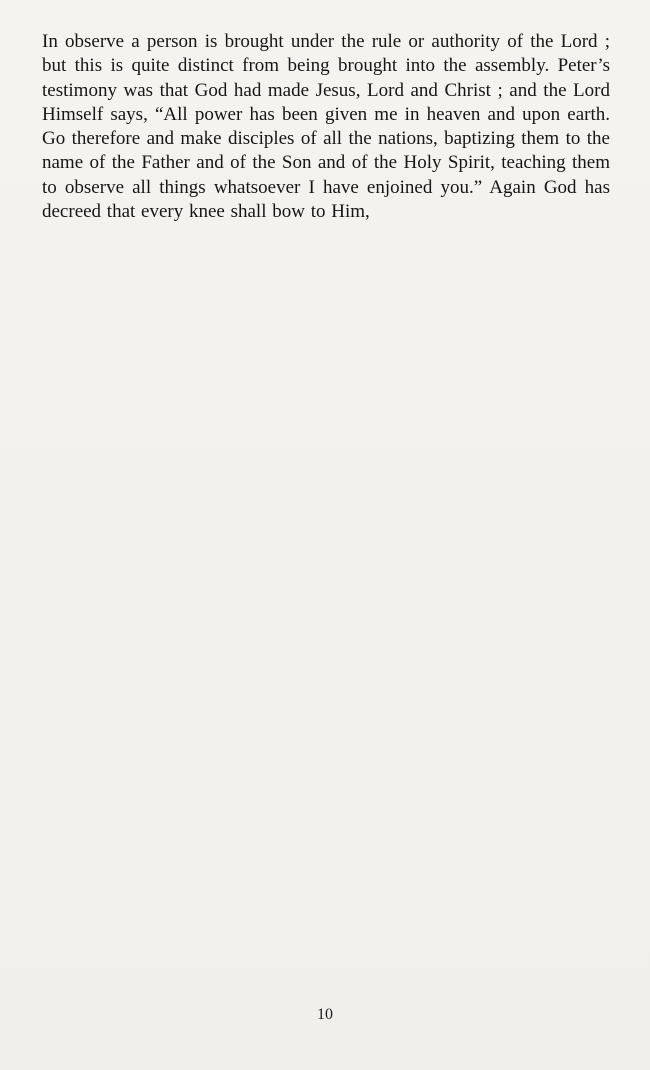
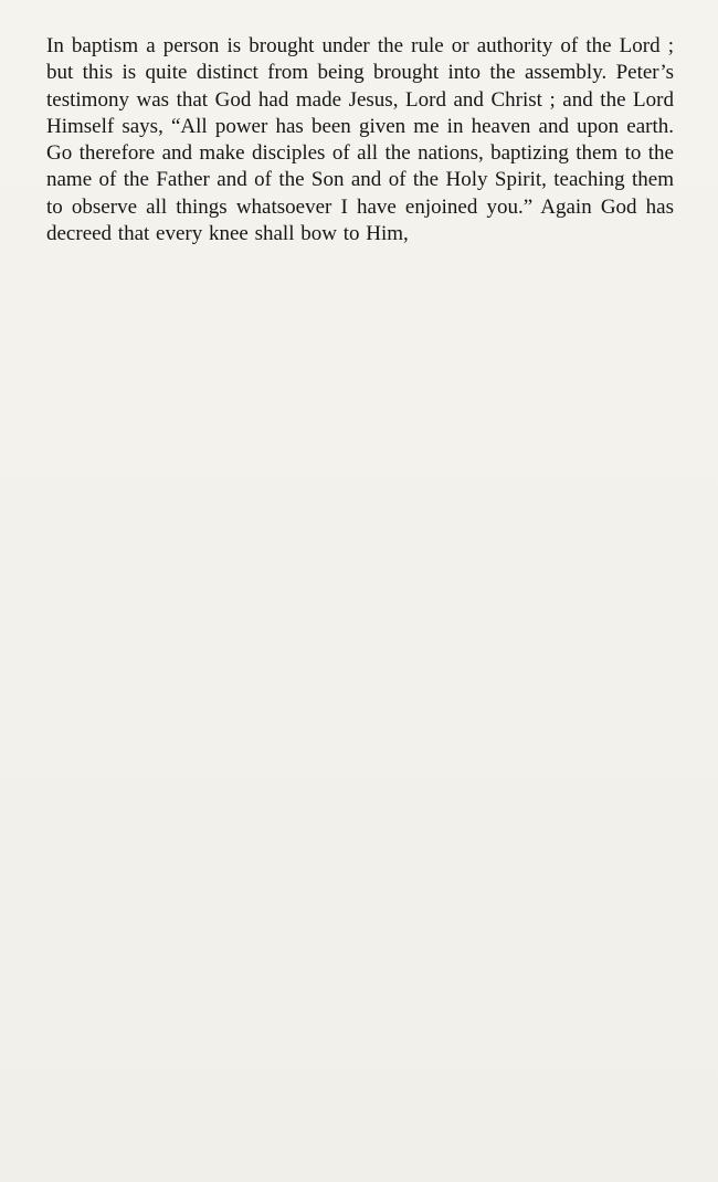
- In observe a person is brought under the rule or authority of the Lord ; but this is quite distinct from being brought into the assembly. Peter’s testimony was that God had made Jesus, Lord and Christ ; and the Lord Himself says, “All power has been given me in heaven and upon earth. Go therefore and make disciples of all the nations, baptizing them to the name of the Father and of the Son and of the Holy Spirit, teaching them to observe all things whatsoever I have enjoined you.” Again God has decreed that every knee shall bow to Him,
+ In baptism a person is brought under the rule or authority of the Lord ; but this is quite distinct from being brought into the assembly. Peter’s testimony was that God had made Jesus, Lord and Christ ; and the Lord Himself says, “All power has been given me in heaven and upon earth. Go therefore and make disciples of all the nations, baptizing them to the name of the Father and of the Son and of the Holy Spirit, teaching them to observe all things whatsoever I have enjoined you.” Again God has decreed that every knee shall bow to Him,
- 10
